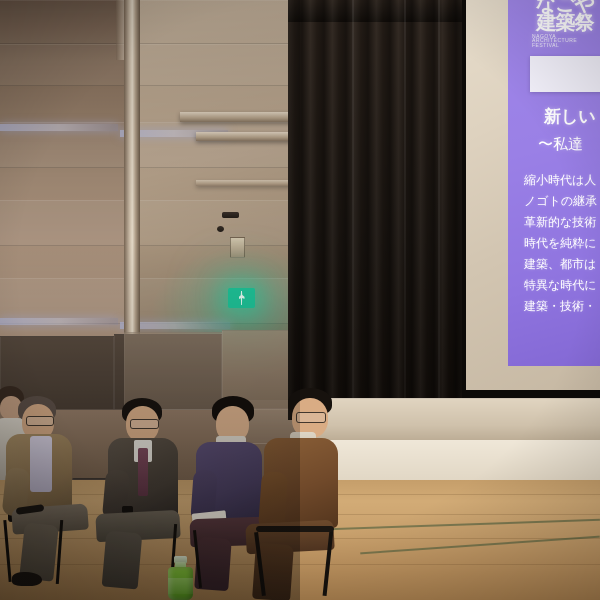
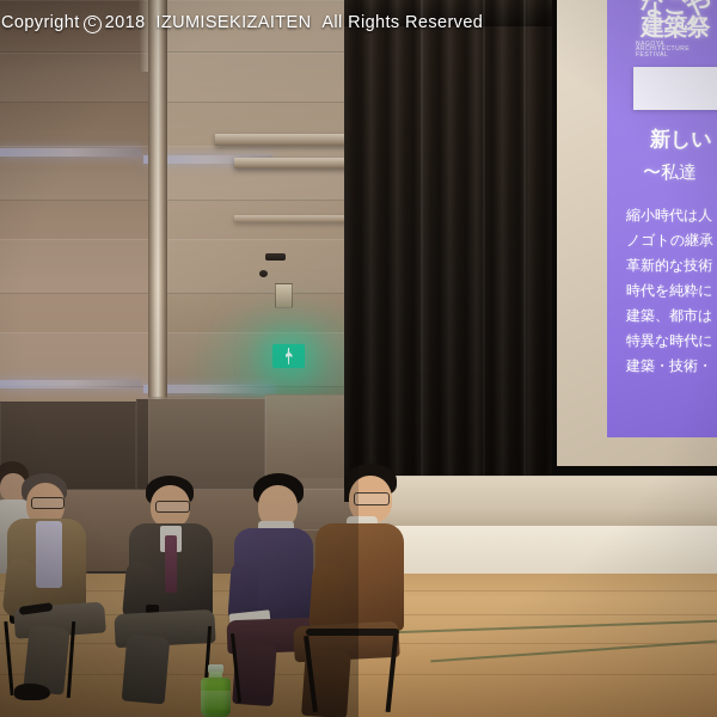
+ Copyright C 2018 IZUMISEKIZAITEN All Rights Reserved
